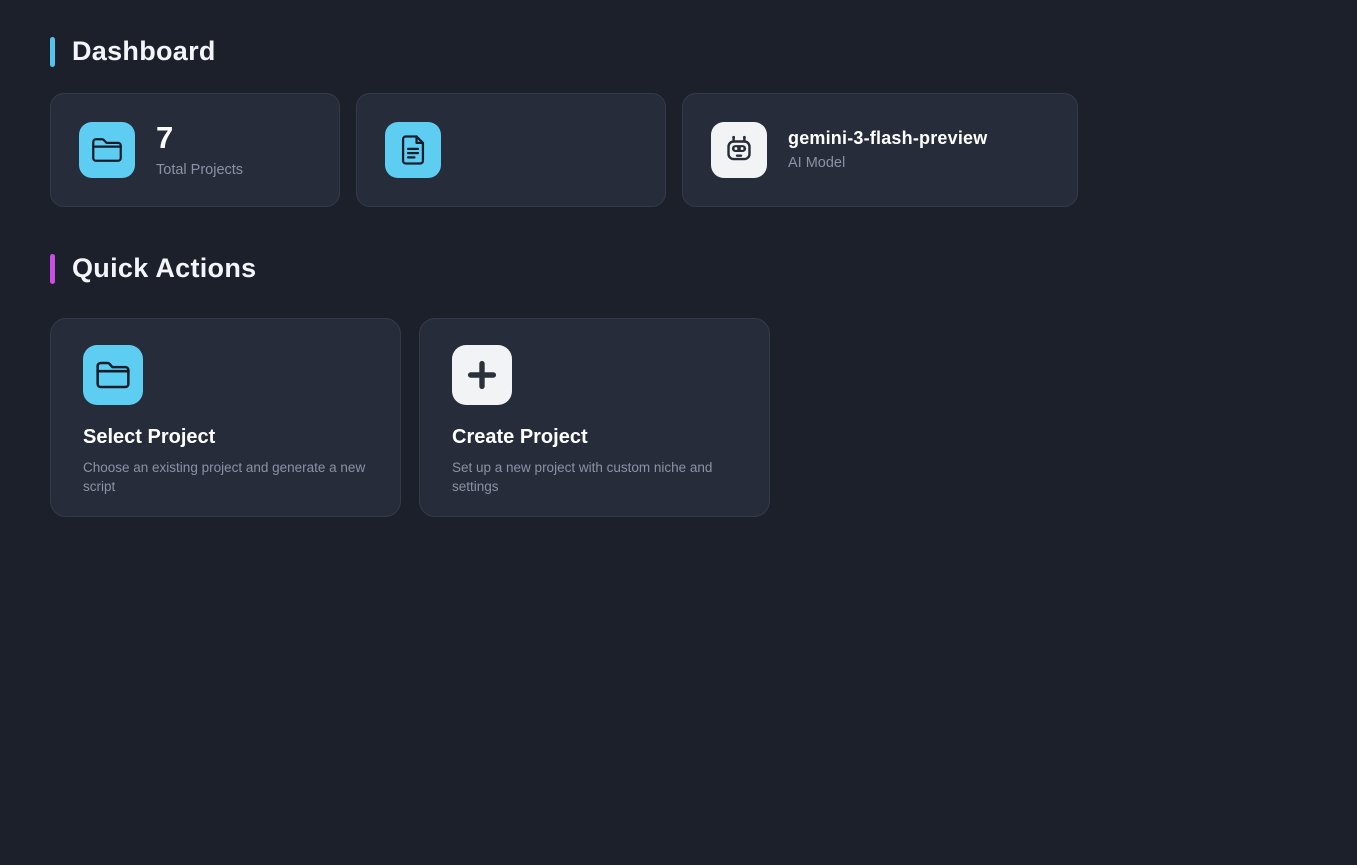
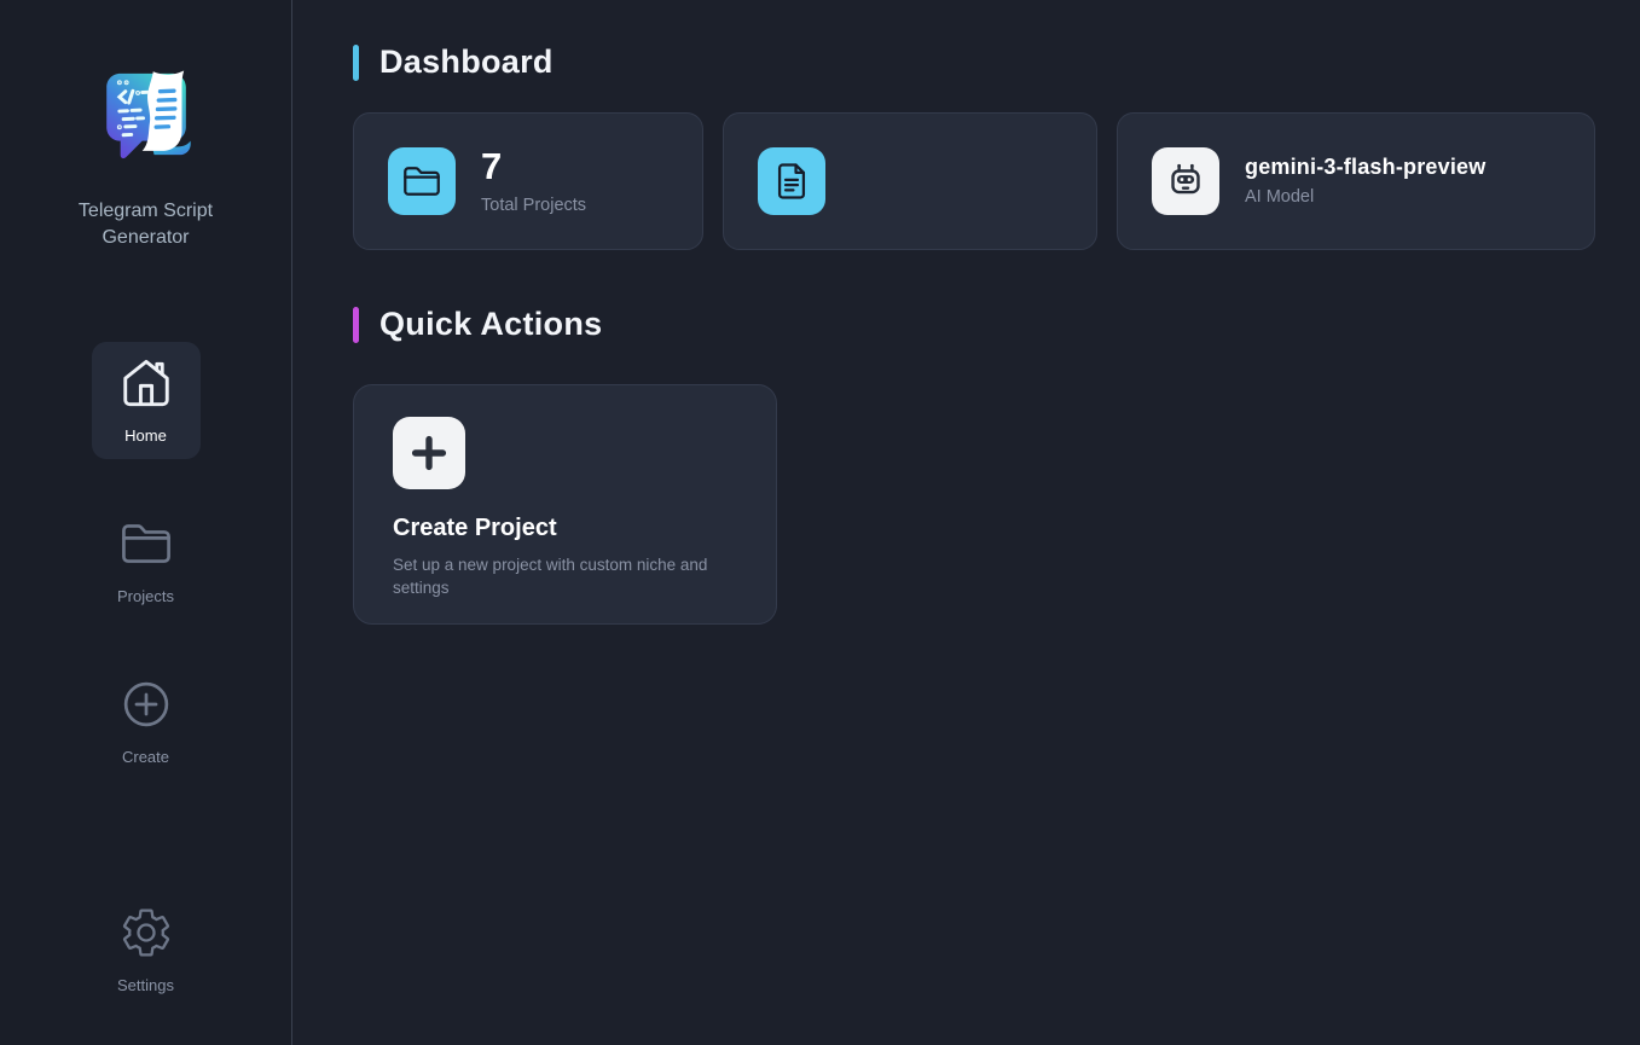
+ Telegram Script Generator
+ Home
+ Projects
+ Create
+ Settings
  Dashboard
  7
  Total Projects
  gemini-3-flash-preview
  AI Model
  Quick Actions
- Select Project
- Choose an existing project and generate a new script
  Create Project
  Set up a new project with custom niche and settings
